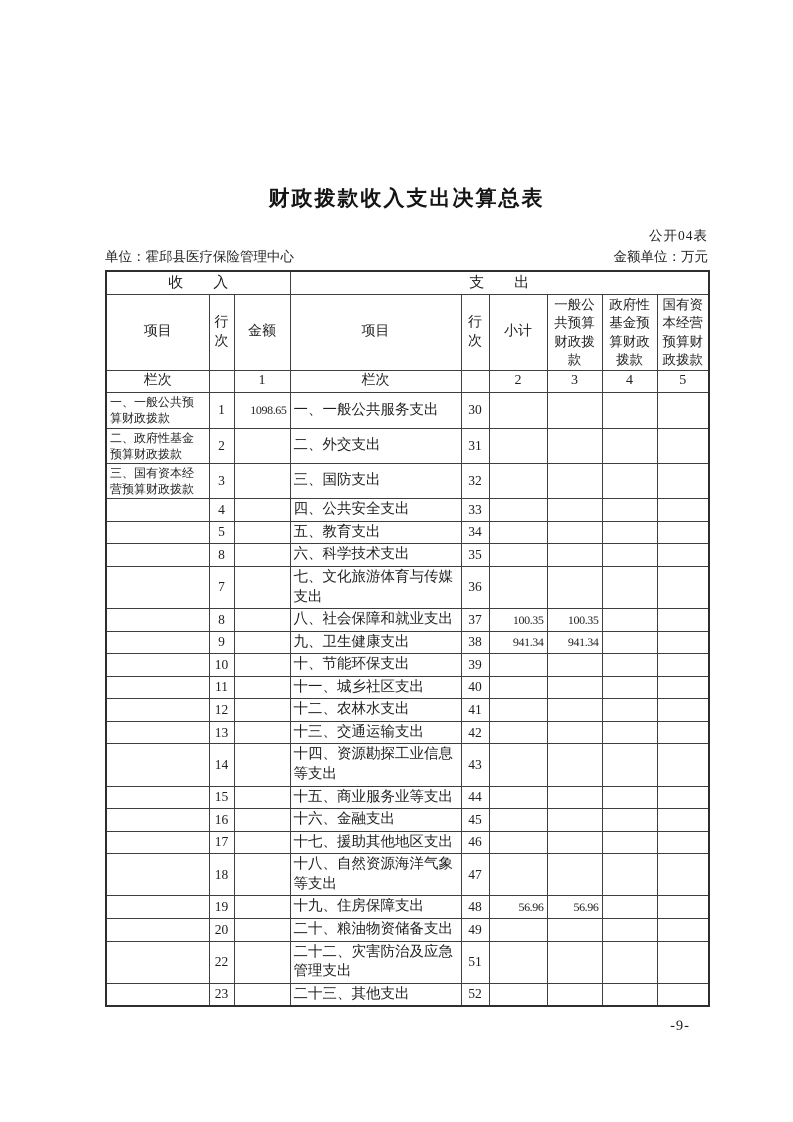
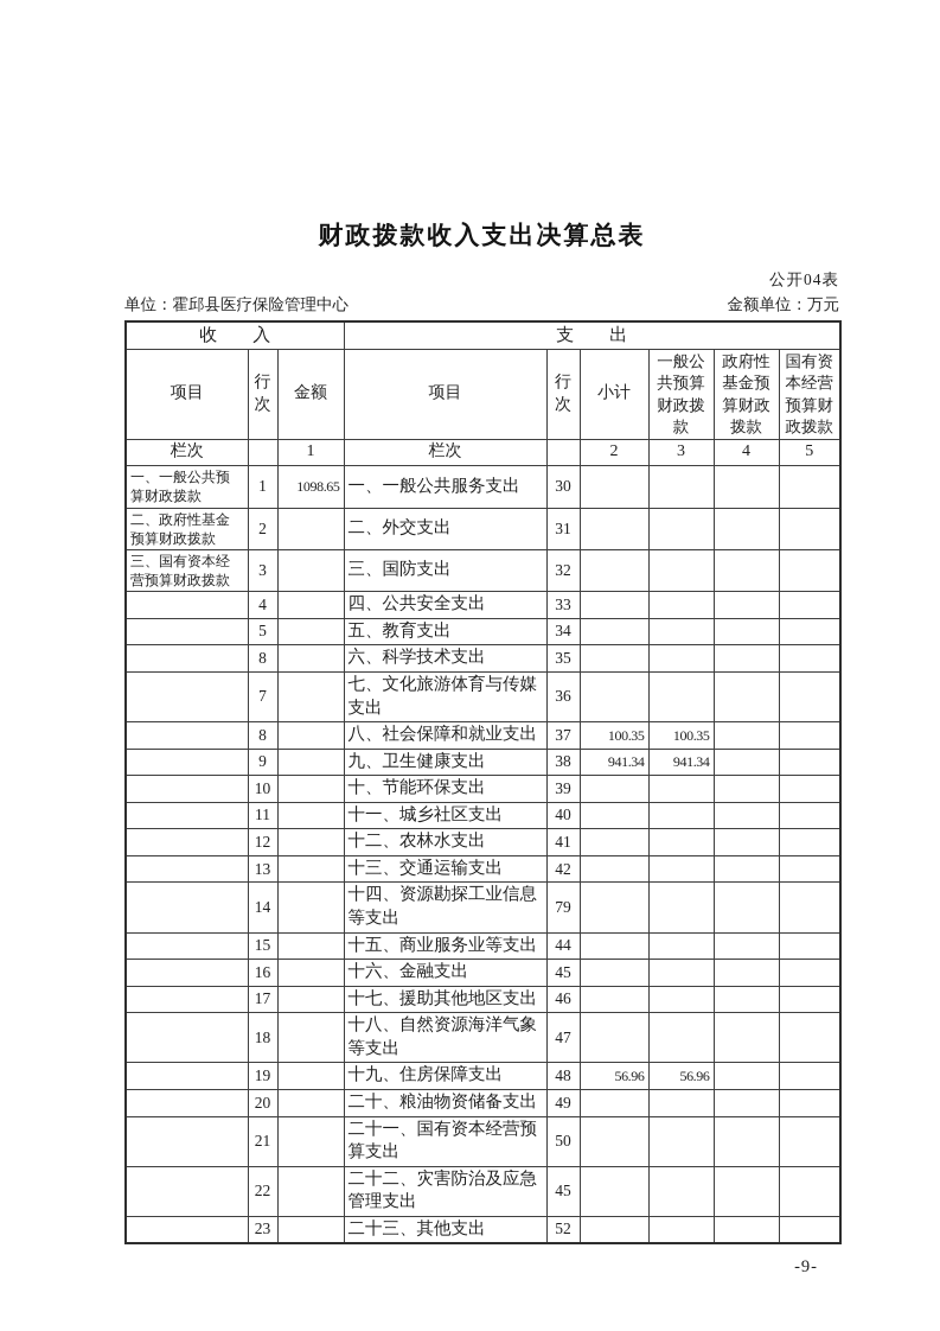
  财政拨款收入支出决算总表
  公开04表
  单位：霍邱县医疗保险管理中心
  金额单位：万元
  收 入	支 出
  项目	行次	金额	项目	行次	小计	一般公共预算财政拨款	政府性基金预算财政拨款	国有资本经营预算财政拨款
  栏次		1	栏次		2	3	4	5
  一、一般公共预算财政拨款	1	1098.65	一、一般公共服务支出	30
  二、政府性基金预算财政拨款	2		二、外交支出	31
  三、国有资本经营预算财政拨款	3		三、国防支出	32
  	4		四、公共安全支出	33
  	5		五、教育支出	34
  	8		六、科学技术支出	35
  	7		七、文化旅游体育与传媒支出	36
  	8		八、社会保障和就业支出	37	100.35	100.35
  	9		九、卫生健康支出	38	941.34	941.34
  	10		十、节能环保支出	39
  	11		十一、城乡社区支出	40
  	12		十二、农林水支出	41
  	13		十三、交通运输支出	42
- 	14		十四、资源勘探工业信息等支出	43
+ 	14		十四、资源勘探工业信息等支出	79
  	15		十五、商业服务业等支出	44
  	16		十六、金融支出	45
  	17		十七、援助其他地区支出	46
  	18		十八、自然资源海洋气象等支出	47
  	19		十九、住房保障支出	48	56.96	56.96
  	20		二十、粮油物资储备支出	49
+ 	21		二十一、国有资本经营预算支出	50
- 	22		二十二、灾害防治及应急管理支出	51
+ 	22		二十二、灾害防治及应急管理支出	45
  	23		二十三、其他支出	52
  -9-
